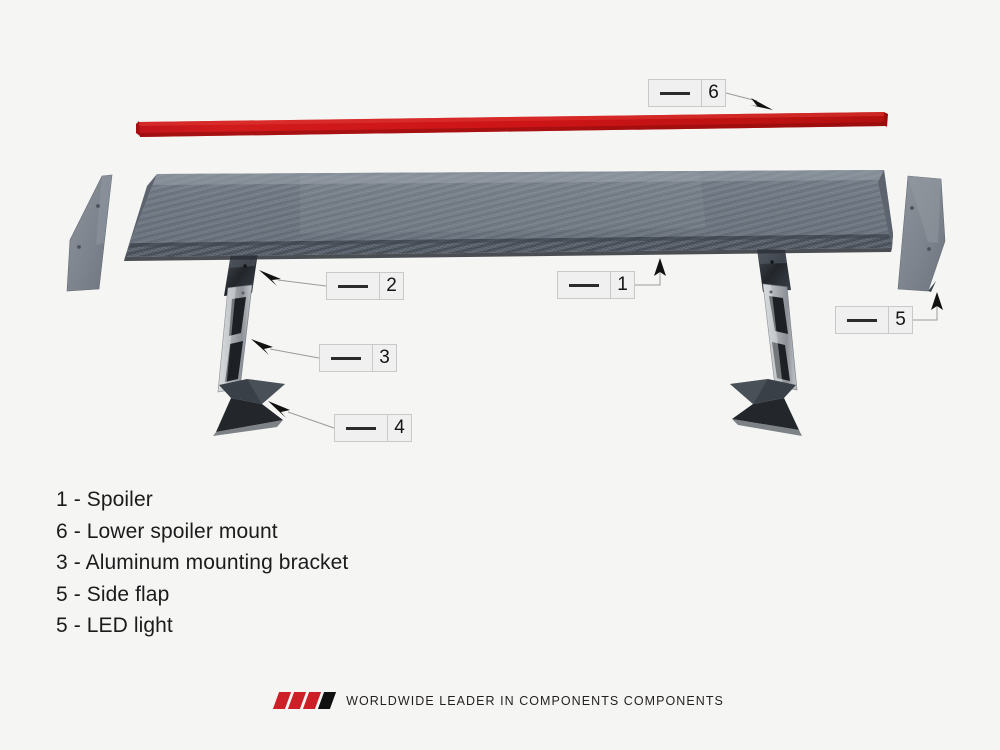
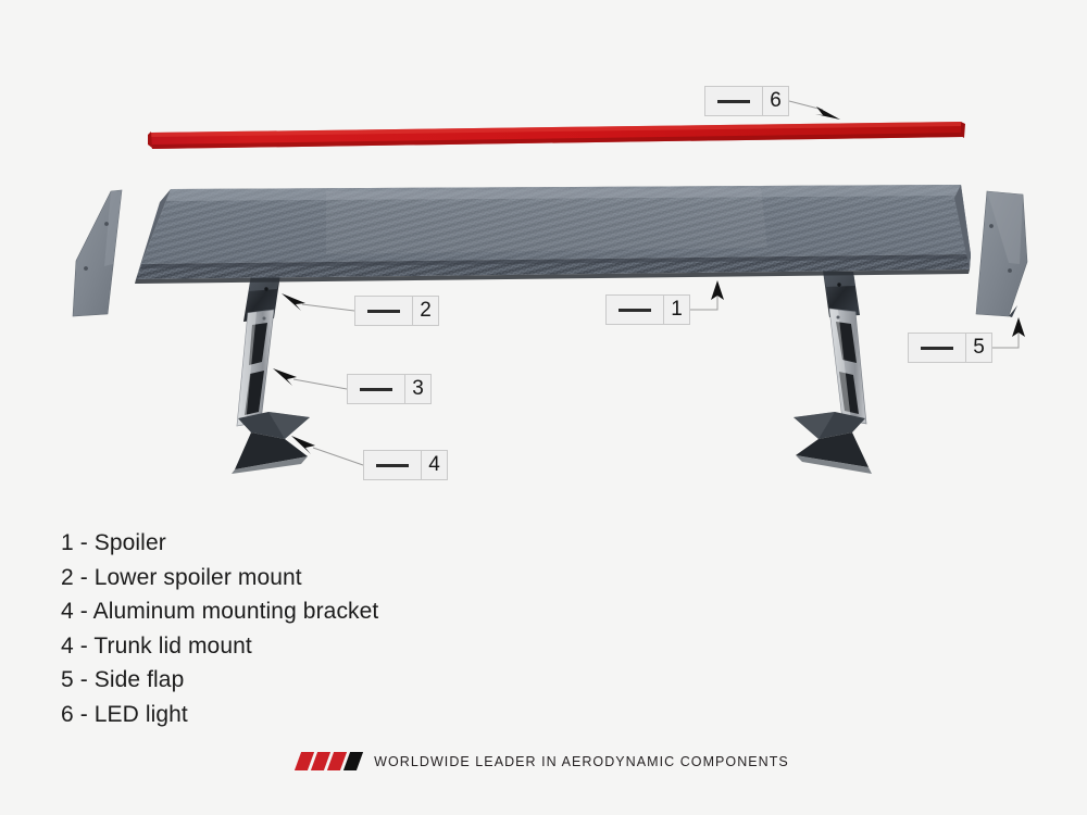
  1
  2
  3
  4
  5
  6
  1 - Spoiler
- 6 - Lower spoiler mount
+ 2 - Lower spoiler mount
- 3 - Aluminum mounting bracket
+ 4 - Aluminum mounting bracket
+ 4 - Trunk lid mount
  5 - Side flap
- 5 - LED light
+ 6 - LED light
- WORLDWIDE LEADER IN COMPONENTS COMPONENTS
+ WORLDWIDE LEADER IN AERODYNAMIC COMPONENTS
